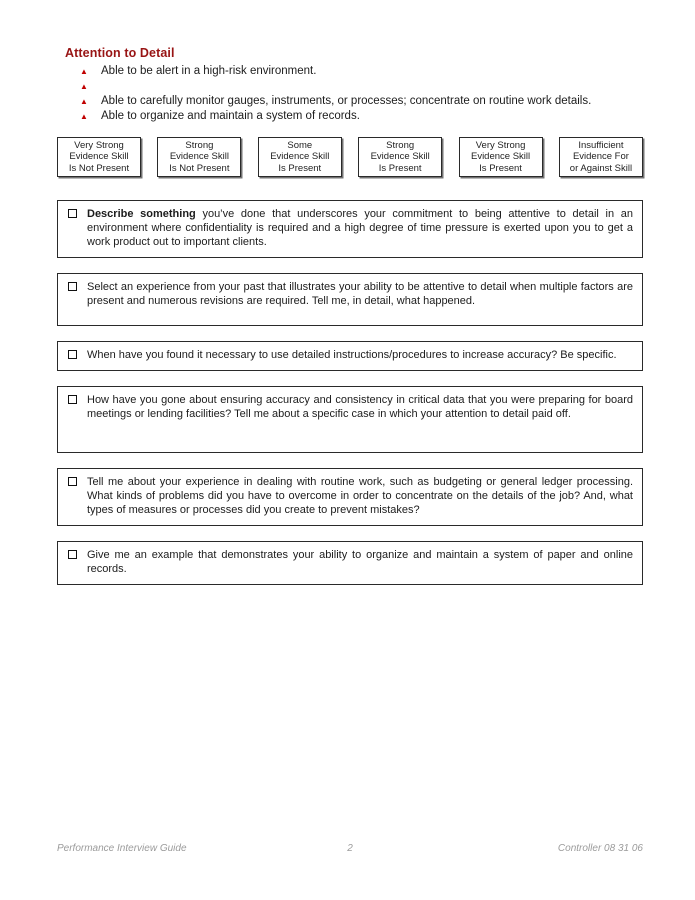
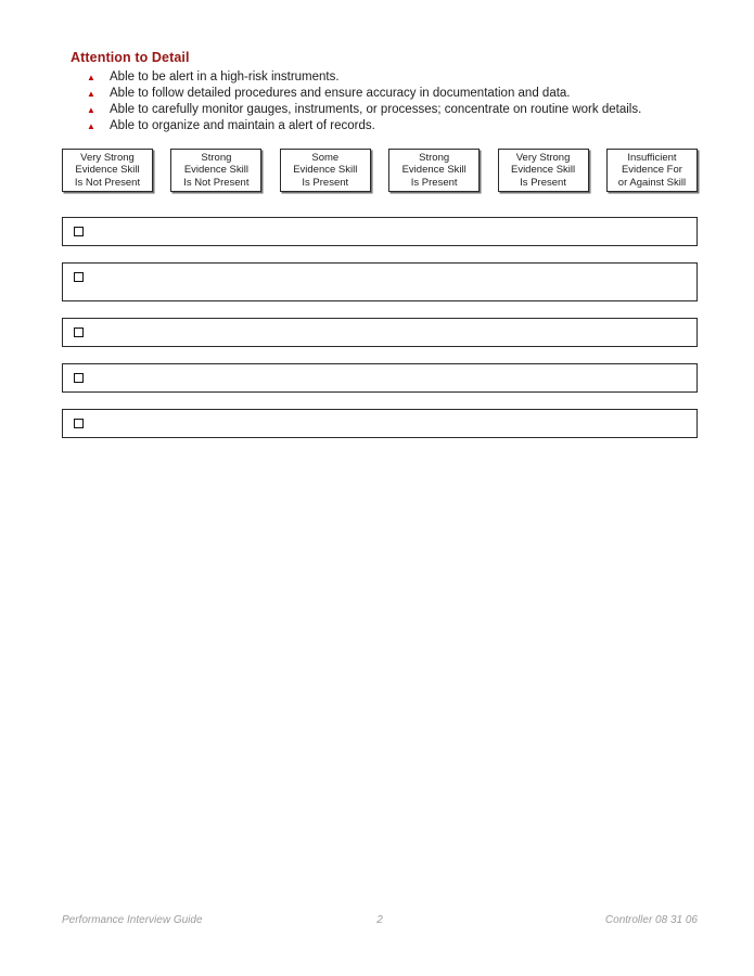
  Attention to Detail
  ▲
- Able to be alert in a high-risk environment.
+ Able to be alert in a high-risk instruments.
  ▲
+ Able to follow detailed procedures and ensure accuracy in documentation and data.
  ▲
  Able to carefully monitor gauges, instruments, or processes; concentrate on routine work details.
  ▲
- Able to organize and maintain a system of records.
+ Able to organize and maintain a alert of records.
  Very Strong
  Evidence Skill
  Is Not Present
  Strong
  Evidence Skill
  Is Not Present
  Some
  Evidence Skill
  Is Present
  Strong
  Evidence Skill
  Is Present
  Very Strong
  Evidence Skill
  Is Present
  Insufficient
  Evidence For
  or Against Skill
- Describe something you’ve done that underscores your commitment to being attentive to detail in an environment where confidentiality is required and a high degree of time pressure is exerted upon you to get a work product out to important clients.
- Select an experience from your past that illustrates your ability to be attentive to detail when multiple factors are present and numerous revisions are required. Tell me, in detail, what happened.
- When have you found it necessary to use detailed instructions/procedures to increase accuracy? Be specific.
- How have you gone about ensuring accuracy and consistency in critical data that you were preparing for board meetings or lending facilities? Tell me about a specific case in which your attention to detail paid off.
- Tell me about your experience in dealing with routine work, such as budgeting or general ledger processing. What kinds of problems did you have to overcome in order to concentrate on the details of the job? And, what types of measures or processes did you create to prevent mistakes?
- Give me an example that demonstrates your ability to organize and maintain a system of paper and online records.
  Performance Interview Guide
  2
  Controller 08 31 06
